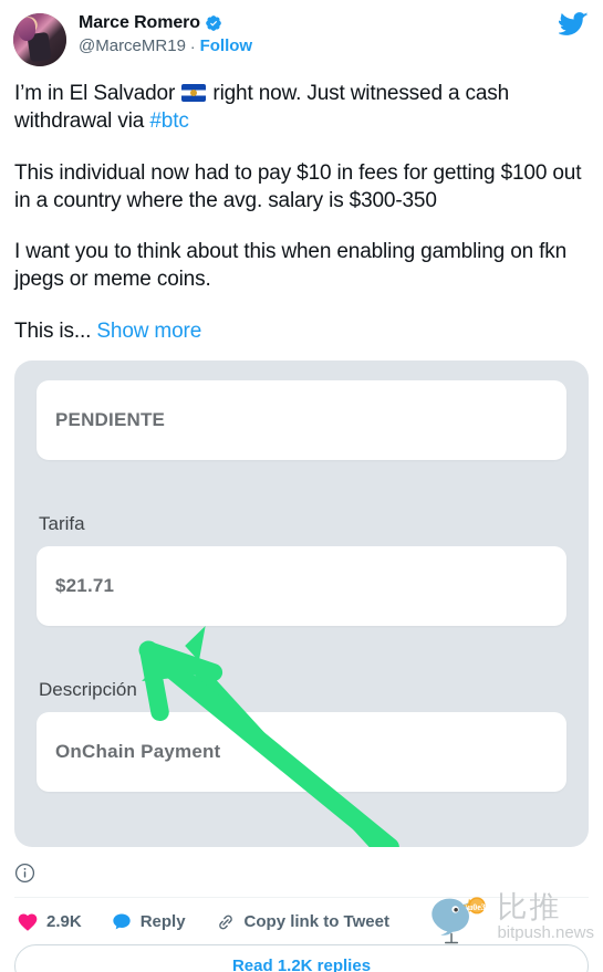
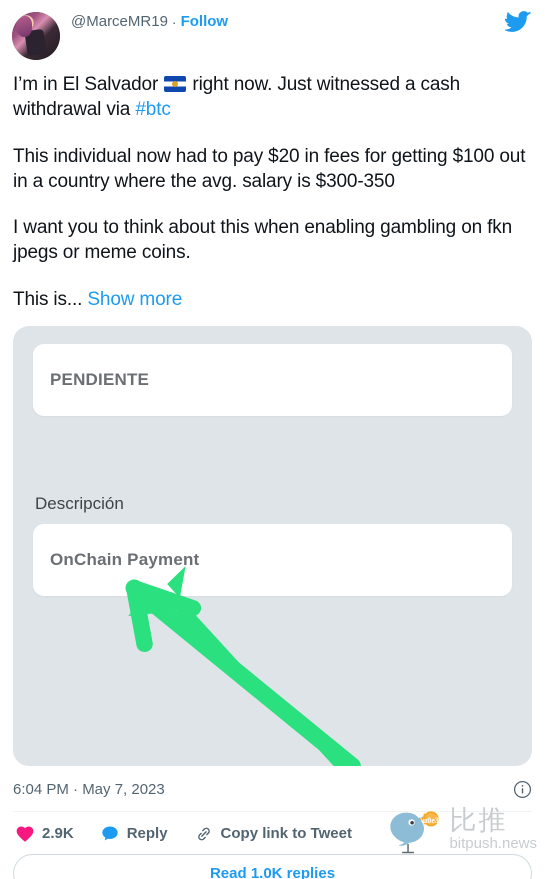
- Marce Romero
  @MarceMR19
  ·
  Follow
  I’m in El Salvador right now. Just witnessed a cash withdrawal via #btc
- This individual now had to pay $10 in fees for getting $100 out in a country where the avg. salary is $300-350
+ This individual now had to pay $20 in fees for getting $100 out in a country where the avg. salary is $300-350
  I want you to think about this when enabling gambling on fkn jpegs or meme coins.
  This is... Show more
  PENDIENTE
- Tarifa
- $21.71
  Descripción
  OnChain Payment
+ 6:04 PM · May 7, 2023
  2.9K
  Reply
  Copy link to Tweet
- Read 1.2K replies
+ Read 1.0K replies
  \u0e3f
  比推
  bitpush.news
